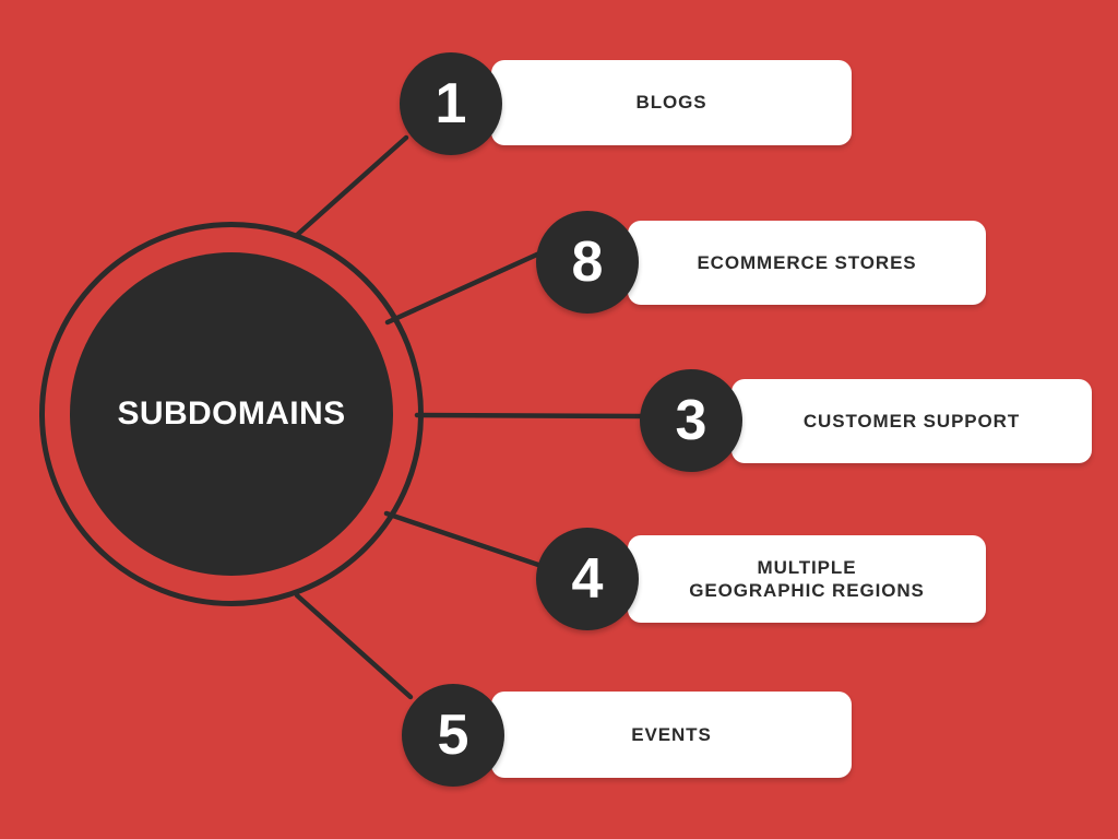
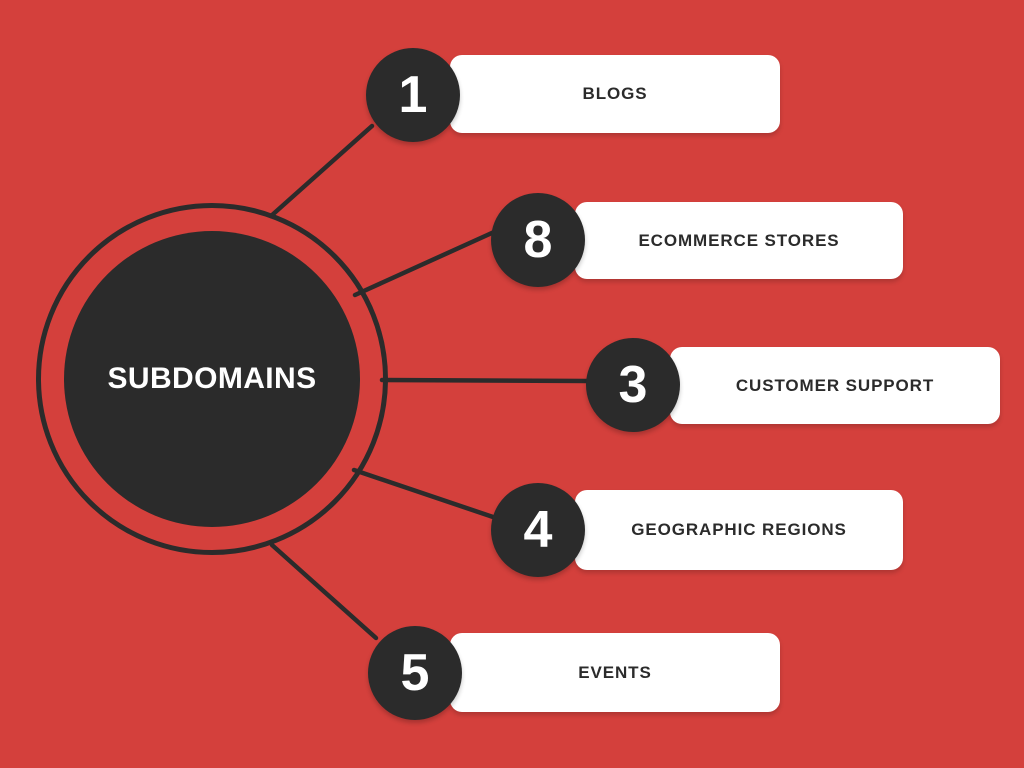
  SUBDOMAINS
  BLOGS
  1
  ECOMMERCE STORES
  8
  CUSTOMER SUPPORT
  3
- MULTIPLE
  GEOGRAPHIC REGIONS
  4
  EVENTS
  5
